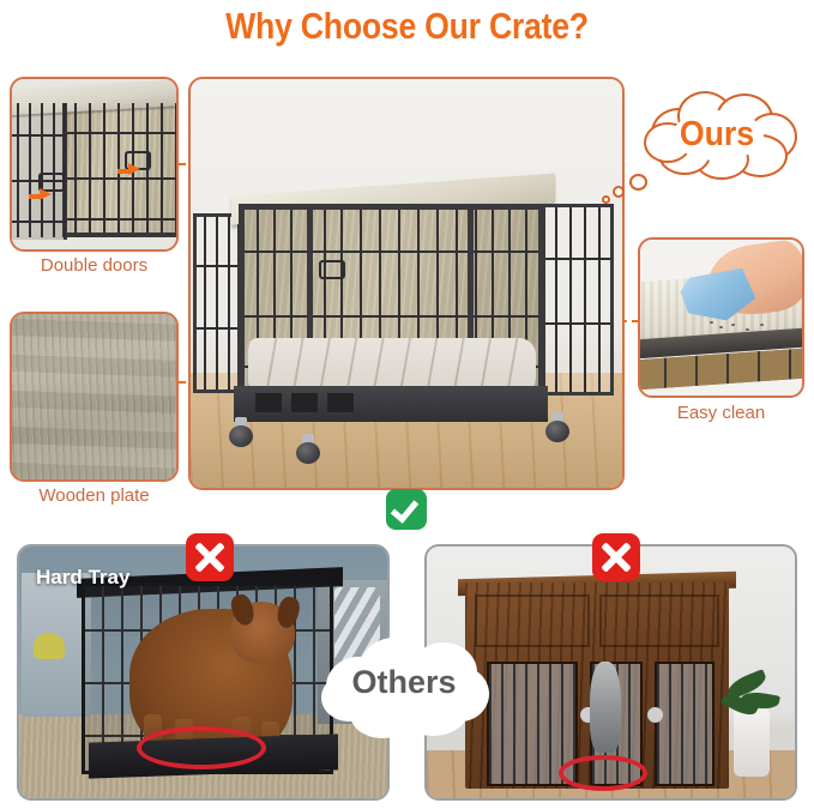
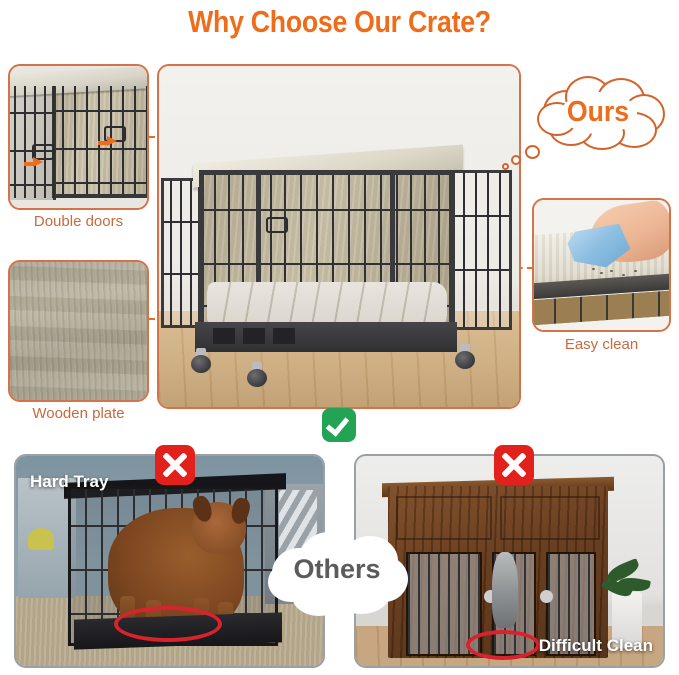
  Why Choose Our Crate?
  Double doors
  Wooden plate
  Easy clean
  Ours
  Hard Tray
+ Difficult Clean
  Others
